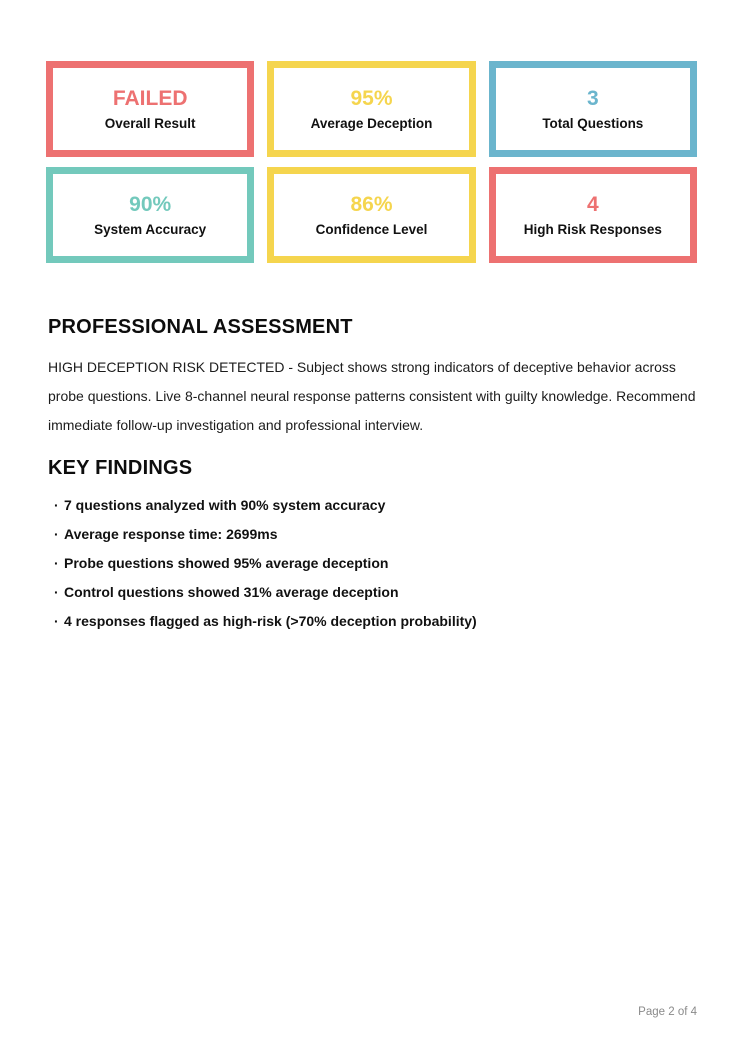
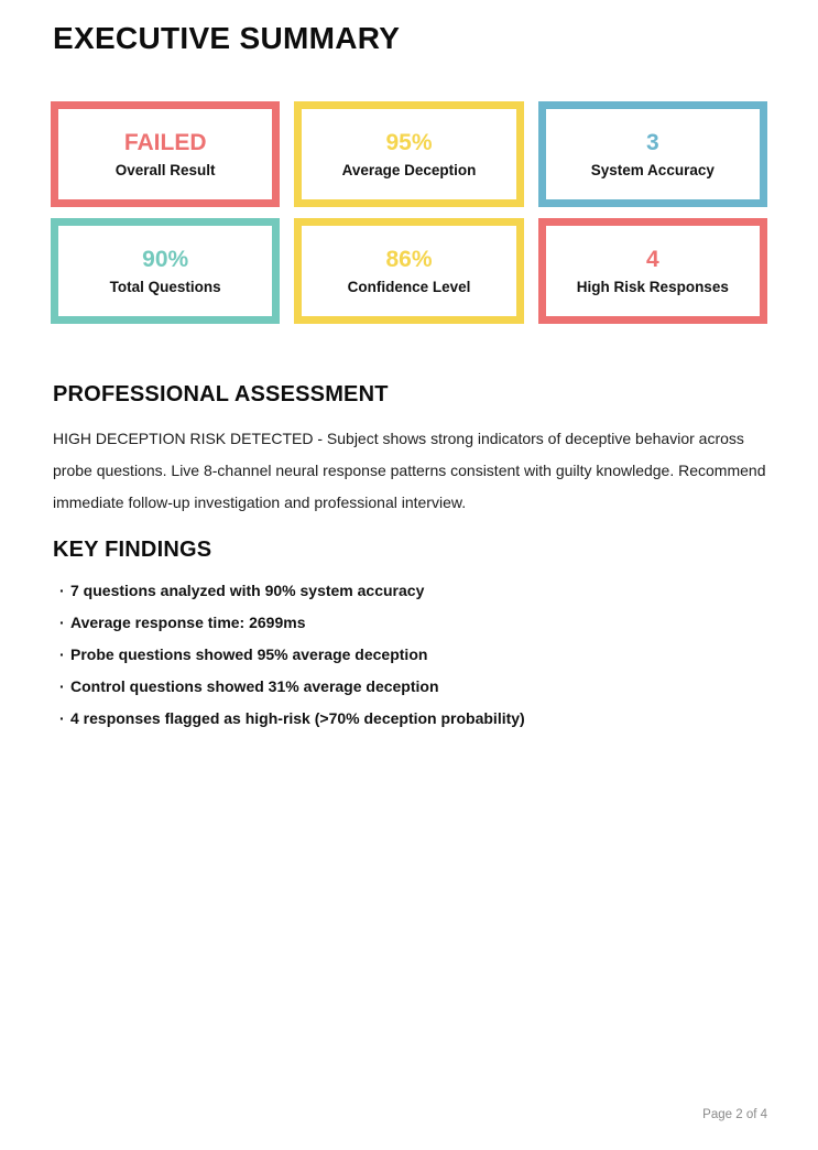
+ EXECUTIVE SUMMARY
  FAILED
  Overall Result
  95%
  Average Deception
  3
- Total Questions
+ System Accuracy
  90%
- System Accuracy
+ Total Questions
  86%
  Confidence Level
  4
  High Risk Responses
  PROFESSIONAL ASSESSMENT
  HIGH DECEPTION RISK DETECTED - Subject shows strong indicators of deceptive behavior across probe questions. Live 8-channel neural response patterns consistent with guilty knowledge. Recommend immediate follow-up investigation and professional interview.
  KEY FINDINGS
  7 questions analyzed with 90% system accuracy
  Average response time: 2699ms
  Probe questions showed 95% average deception
  Control questions showed 31% average deception
  4 responses flagged as high-risk (>70% deception probability)
  Page 2 of 4
